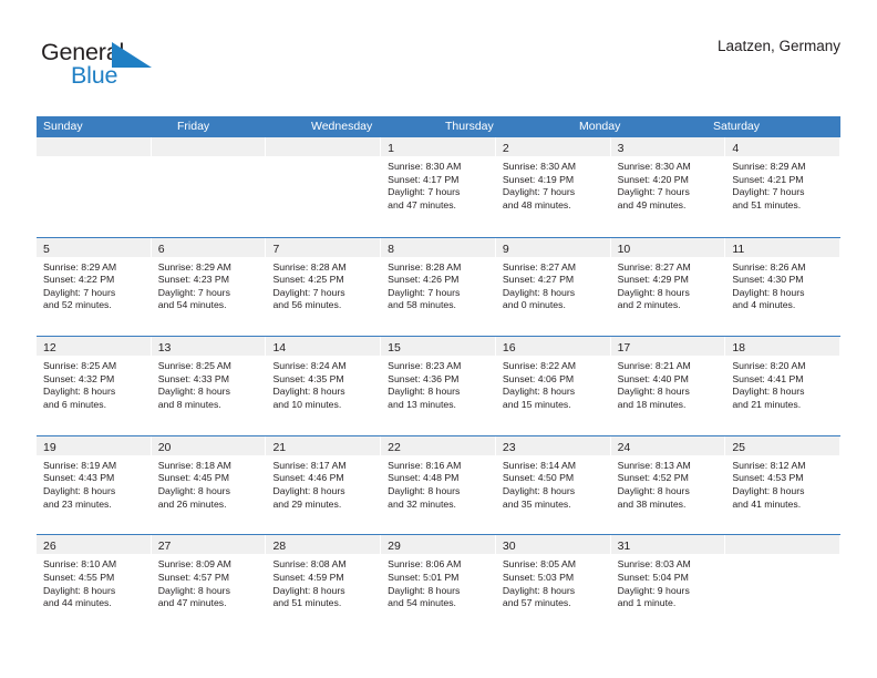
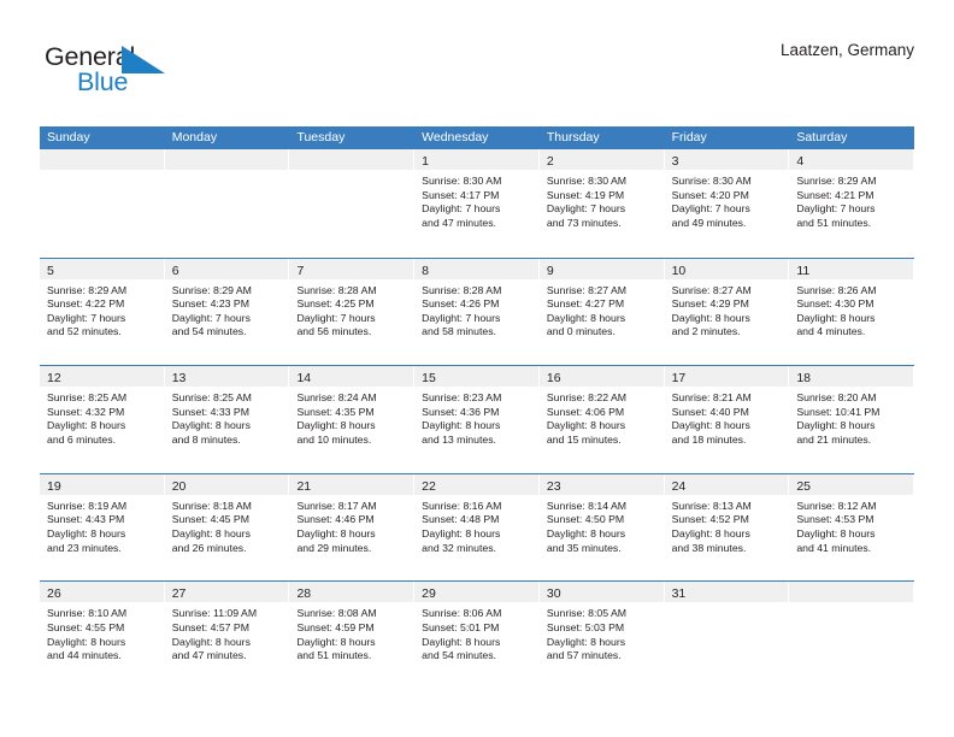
  Gener
  Blue
  Laatzen, Germany
  Sunday
- Friday
+ Monday
+ Tuesday
  Wednesday
  Thursday
- Monday
+ Friday
  Saturday
  1
  Sunrise: 8:30 AM
  Sunset: 4:17 PM
  Daylight: 7 hours
  and 47 minutes.
  2
  Sunrise: 8:30 AM
  Sunset: 4:19 PM
  Daylight: 7 hours
- and 48 minutes.
+ and 73 minutes.
  3
  Sunrise: 8:30 AM
  Sunset: 4:20 PM
  Daylight: 7 hours
  and 49 minutes.
  4
  Sunrise: 8:29 AM
  Sunset: 4:21 PM
  Daylight: 7 hours
  and 51 minutes.
  5
  Sunrise: 8:29 AM
  Sunset: 4:22 PM
  Daylight: 7 hours
  and 52 minutes.
  6
  Sunrise: 8:29 AM
  Sunset: 4:23 PM
  Daylight: 7 hours
  and 54 minutes.
  7
  Sunrise: 8:28 AM
  Sunset: 4:25 PM
  Daylight: 7 hours
  and 56 minutes.
  8
  Sunrise: 8:28 AM
  Sunset: 4:26 PM
  Daylight: 7 hours
  and 58 minutes.
  9
  Sunrise: 8:27 AM
  Sunset: 4:27 PM
  Daylight: 8 hours
  and 0 minutes.
  10
  Sunrise: 8:27 AM
  Sunset: 4:29 PM
  Daylight: 8 hours
  and 2 minutes.
  11
  Sunrise: 8:26 AM
  Sunset: 4:30 PM
  Daylight: 8 hours
  and 4 minutes.
  12
  Sunrise: 8:25 AM
  Sunset: 4:32 PM
  Daylight: 8 hours
  and 6 minutes.
  13
  Sunrise: 8:25 AM
  Sunset: 4:33 PM
  Daylight: 8 hours
  and 8 minutes.
  14
  Sunrise: 8:24 AM
  Sunset: 4:35 PM
  Daylight: 8 hours
  and 10 minutes.
  15
  Sunrise: 8:23 AM
  Sunset: 4:36 PM
  Daylight: 8 hours
  and 13 minutes.
  16
  Sunrise: 8:22 AM
  Sunset: 4:06 PM
  Daylight: 8 hours
  and 15 minutes.
  17
  Sunrise: 8:21 AM
  Sunset: 4:40 PM
  Daylight: 8 hours
  and 18 minutes.
  18
  Sunrise: 8:20 AM
- Sunset: 4:41 PM
+ Sunset: 10:41 PM
  Daylight: 8 hours
  and 21 minutes.
  19
  Sunrise: 8:19 AM
  Sunset: 4:43 PM
  Daylight: 8 hours
  and 23 minutes.
  20
  Sunrise: 8:18 AM
  Sunset: 4:45 PM
  Daylight: 8 hours
  and 26 minutes.
  21
  Sunrise: 8:17 AM
  Sunset: 4:46 PM
  Daylight: 8 hours
  and 29 minutes.
  22
  Sunrise: 8:16 AM
  Sunset: 4:48 PM
  Daylight: 8 hours
  and 32 minutes.
  23
  Sunrise: 8:14 AM
  Sunset: 4:50 PM
  Daylight: 8 hours
  and 35 minutes.
  24
  Sunrise: 8:13 AM
  Sunset: 4:52 PM
  Daylight: 8 hours
  and 38 minutes.
  25
  Sunrise: 8:12 AM
  Sunset: 4:53 PM
  Daylight: 8 hours
  and 41 minutes.
  26
  Sunrise: 8:10 AM
  Sunset: 4:55 PM
  Daylight: 8 hours
  and 44 minutes.
  27
- Sunrise: 8:09 AM
+ Sunrise: 11:09 AM
  Sunset: 4:57 PM
  Daylight: 8 hours
  and 47 minutes.
  28
  Sunrise: 8:08 AM
  Sunset: 4:59 PM
  Daylight: 8 hours
  and 51 minutes.
  29
  Sunrise: 8:06 AM
  Sunset: 5:01 PM
  Daylight: 8 hours
  and 54 minutes.
  30
  Sunrise: 8:05 AM
  Sunset: 5:03 PM
  Daylight: 8 hours
  and 57 minutes.
  31
- Sunrise: 8:03 AM
- Sunset: 5:04 PM
- Daylight: 9 hours
- and 1 minute.
